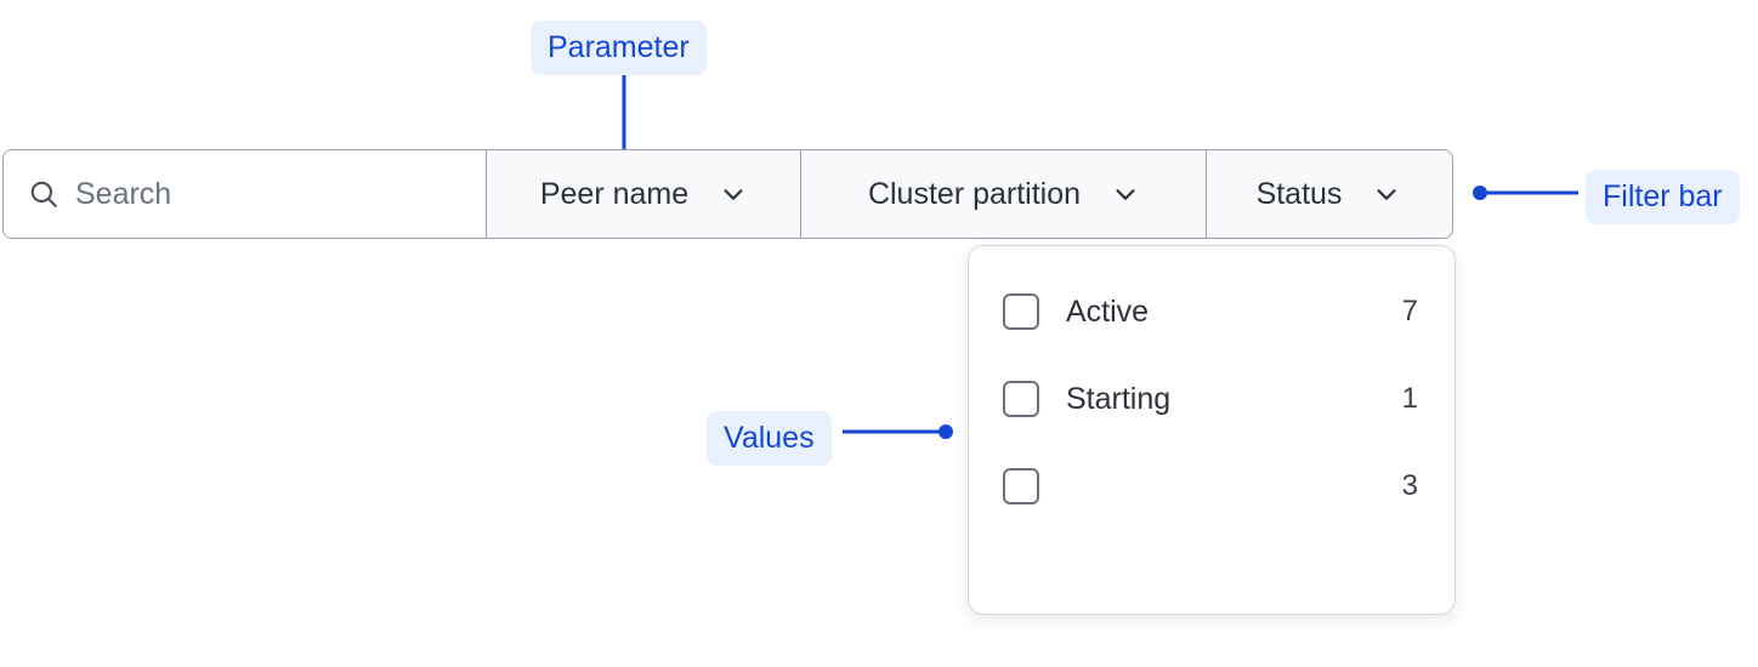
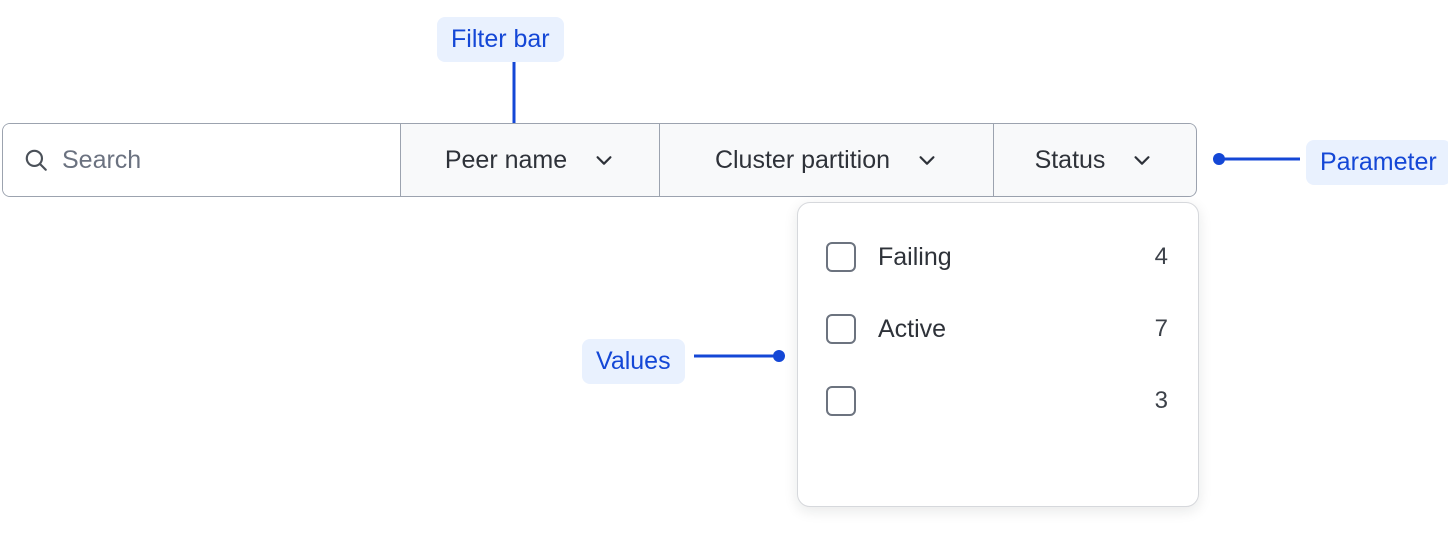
  Search
  Peer name
  Cluster partition
  Status
+ Failing
+ 4
  Active
  7
- Starting
- 1
  3
- Parameter
+ Filter bar
  Values
- Filter bar
+ Parameter
